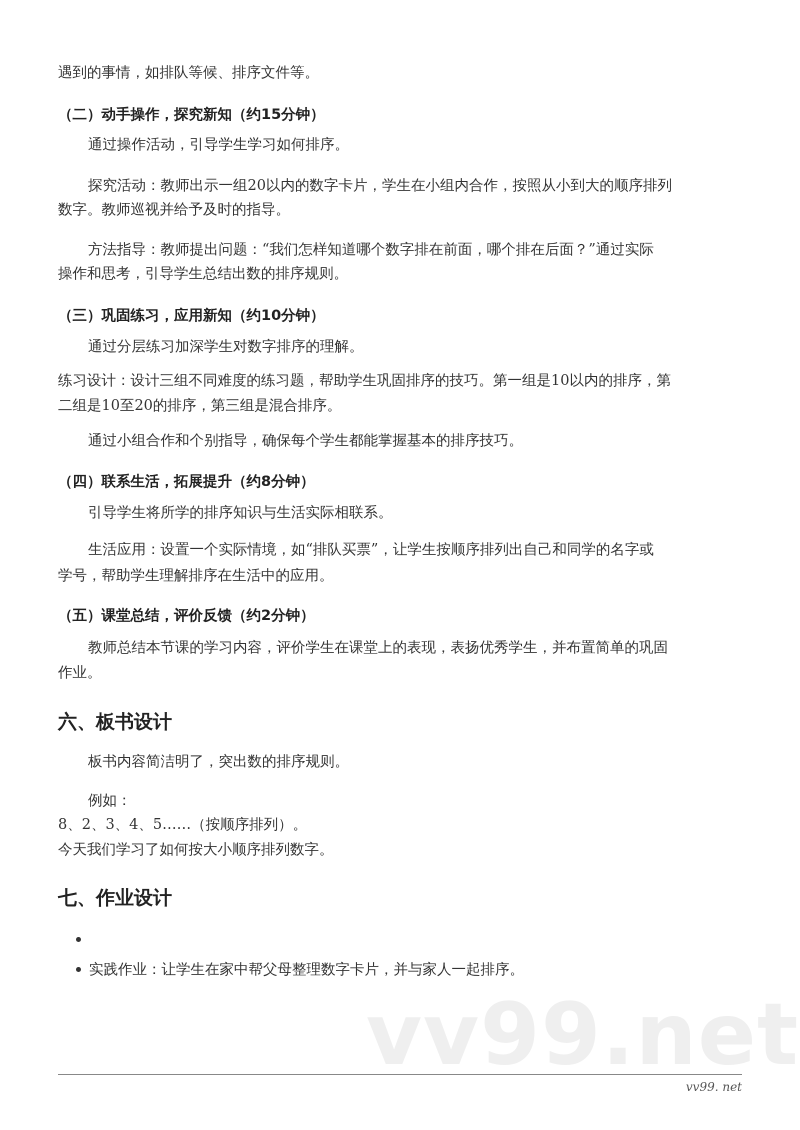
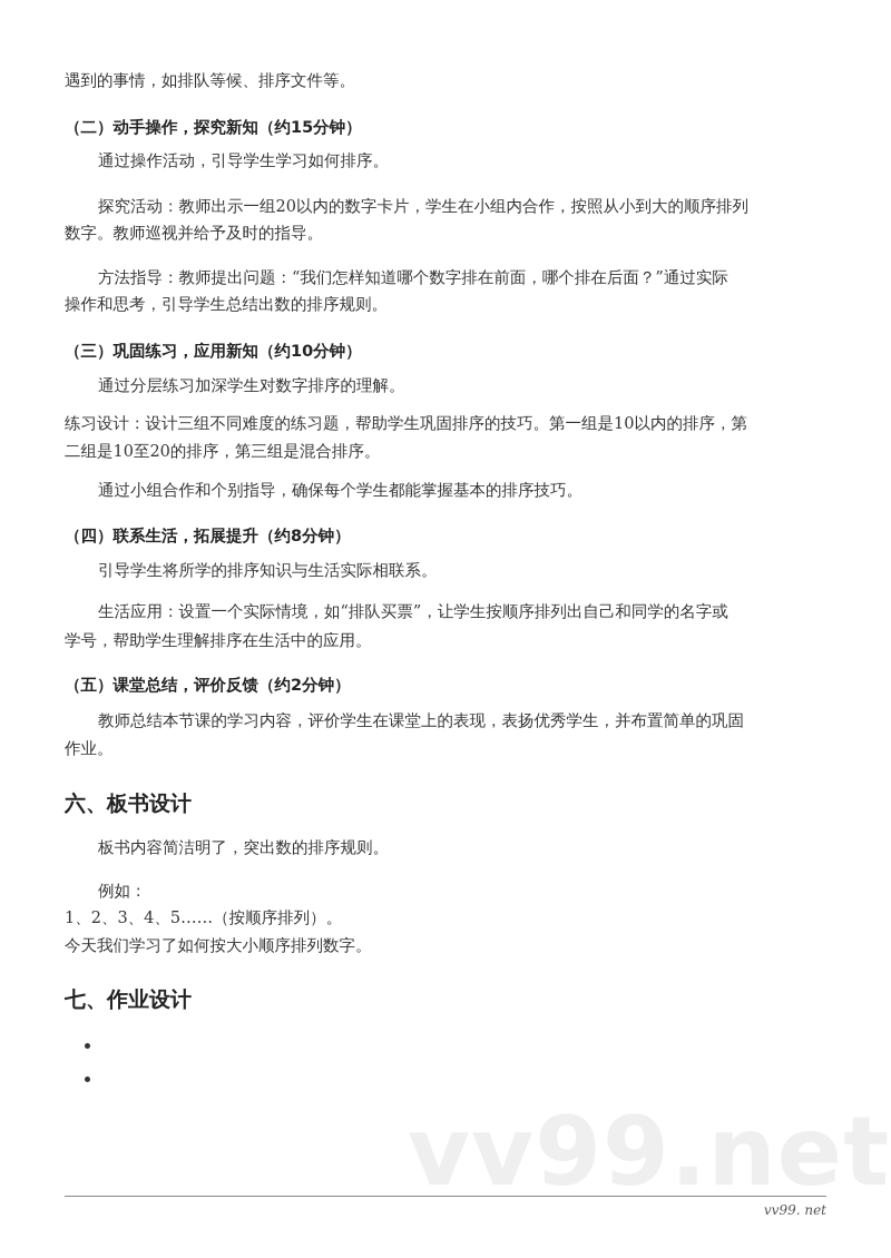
  遇到的事情，如排队等候、排序文件等。
  （二）动手操作，探究新知（约15分钟）
  通过操作活动，引导学生学习如何排序。
  探究活动：教师出示一组20以内的数字卡片，学生在小组内合作，按照从小到大的顺序排列
  数字。教师巡视并给予及时的指导。
  方法指导：教师提出问题：“我们怎样知道哪个数字排在前面，哪个排在后面？”通过实际
  操作和思考，引导学生总结出数的排序规则。
  （三）巩固练习，应用新知（约10分钟）
  通过分层练习加深学生对数字排序的理解。
  练习设计：设计三组不同难度的练习题，帮助学生巩固排序的技巧。第一组是10以内的排序，第
  二组是10至20的排序，第三组是混合排序。
  通过小组合作和个别指导，确保每个学生都能掌握基本的排序技巧。
  （四）联系生活，拓展提升（约8分钟）
  引导学生将所学的排序知识与生活实际相联系。
  生活应用：设置一个实际情境，如“排队买票”，让学生按顺序排列出自己和同学的名字或
  学号，帮助学生理解排序在生活中的应用。
  （五）课堂总结，评价反馈（约2分钟）
  教师总结本节课的学习内容，评价学生在课堂上的表现，表扬优秀学生，并布置简单的巩固
  作业。
  六、板书设计
  板书内容简洁明了，突出数的排序规则。
  例如：
- 8、2、3、4、5……（按顺序排列）。
+ 1、2、3、4、5……（按顺序排列）。
  今天我们学习了如何按大小顺序排列数字。
  七、作业设计
- 实践作业：让学生在家中帮父母整理数字卡片，并与家人一起排序。
  vv99.net
  vv99. net
